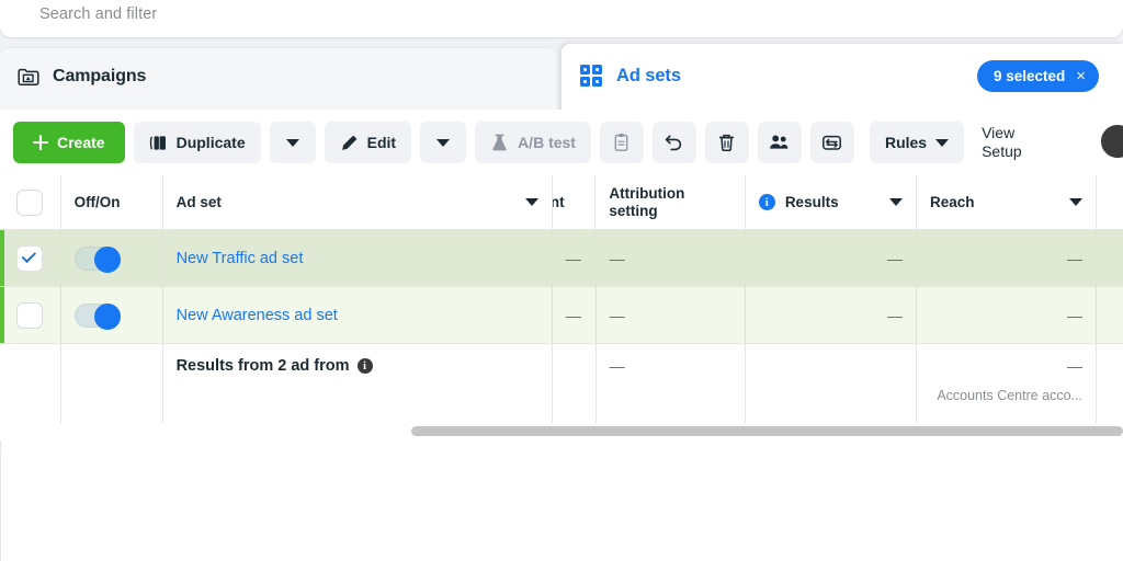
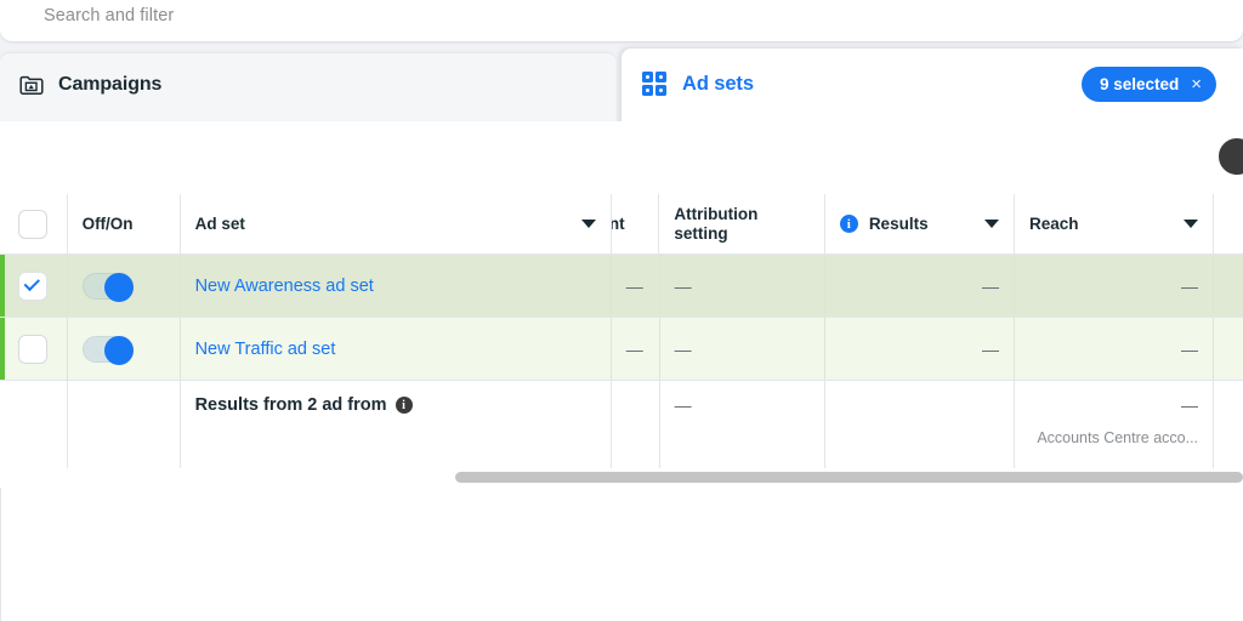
  Search and filter
  Campaigns
  Ad sets
  9 selected
  ×
- Create
- Duplicate
- Edit
- A/B test
- Rules
- View Setup
  Off/On
  Ad set
  nt
  Attribution setting
  i
  Results
  Reach
- New Traffic ad set
+ New Awareness ad set
  —
  —
  —
  —
- New Awareness ad set
+ New Traffic ad set
  —
  —
  —
  —
  Results from 2 ad from
  i
  —
  —
  Accounts Centre acco...
